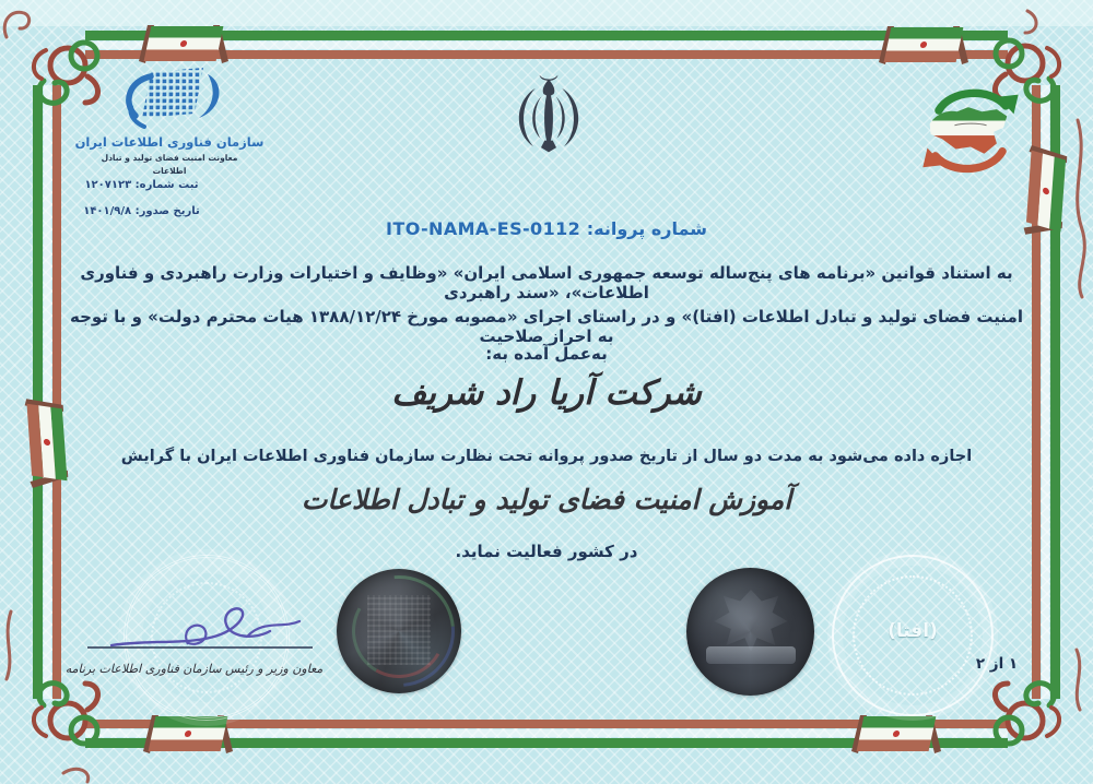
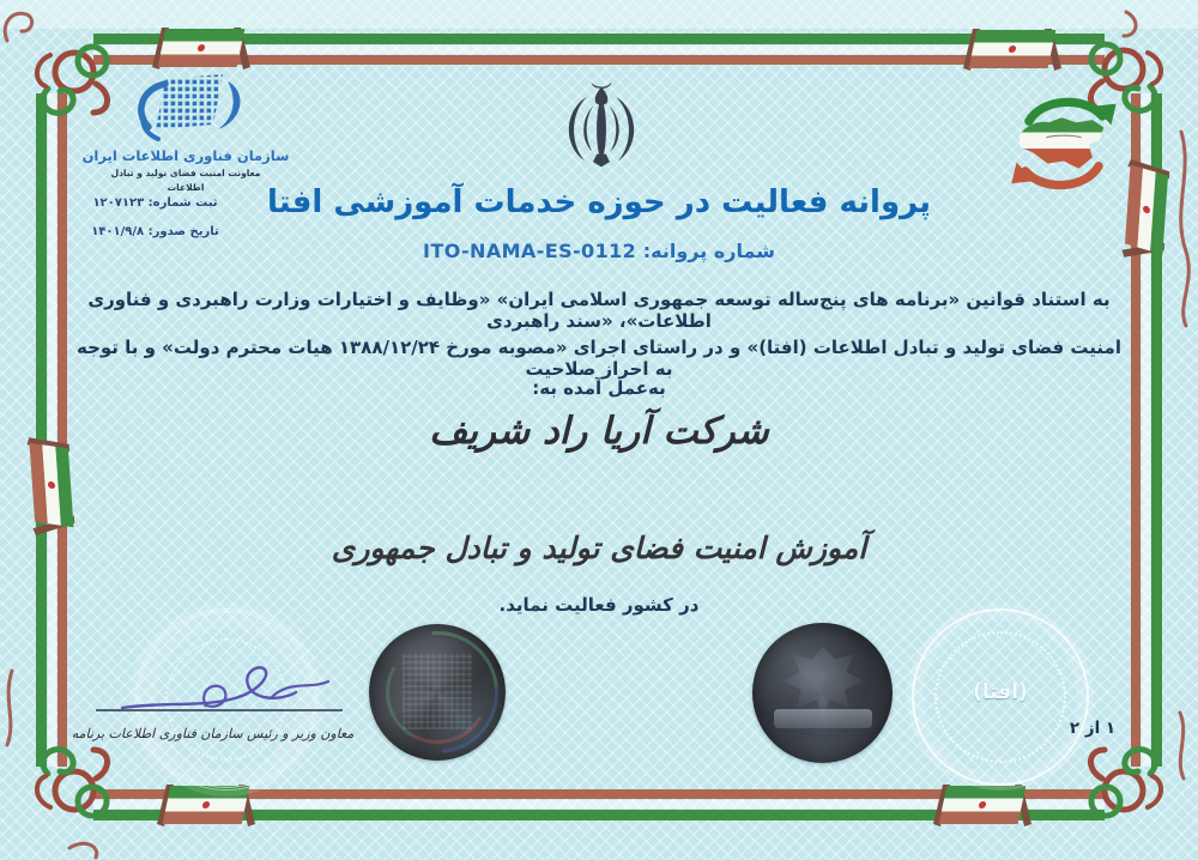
  سازمان فناوری اطلاعات ایران
  معاونت امنیت فضای تولید و تبادل اطلاعات
  ثبت شماره: ۱۲۰۷۱۲۳
  تاریخ صدور: ۱۴۰۱/۹/۸
+ پروانه فعالیت در حوزه خدمات آموزشی افتا
  شماره پروانه: ITO-NAMA-ES-0112
  به استناد قوانین «برنامه های پنج‌ساله توسعه جمهوری اسلامی ایران» «وظایف و اختیارات وزارت راهبردی و فناوری اطلاعات»، «سند راهبردی
  امنیت فضای تولید و تبادل اطلاعات (افتا)» و در راستای اجرای «مصوبه مورخ ۱۳۸۸/۱۲/۲۴ هیات محترم دولت» و با توجه به احراز صلاحیت
  به‌عمل آمده به:
  شرکت آریا راد شریف
- اجازه داده می‌شود به مدت دو سال از تاریخ صدور پروانه تحت نظارت سازمان فناوری اطلاعات ایران با گرایش
- آموزش امنیت فضای تولید و تبادل اطلاعات
+ آموزش امنیت فضای تولید و تبادل جمهوری
  در کشور فعالیت نماید.
  معاون وزیر و رئیس سازمان فناوری اطلاعات برنامه
  (افتا)
  ۱ از ۲
